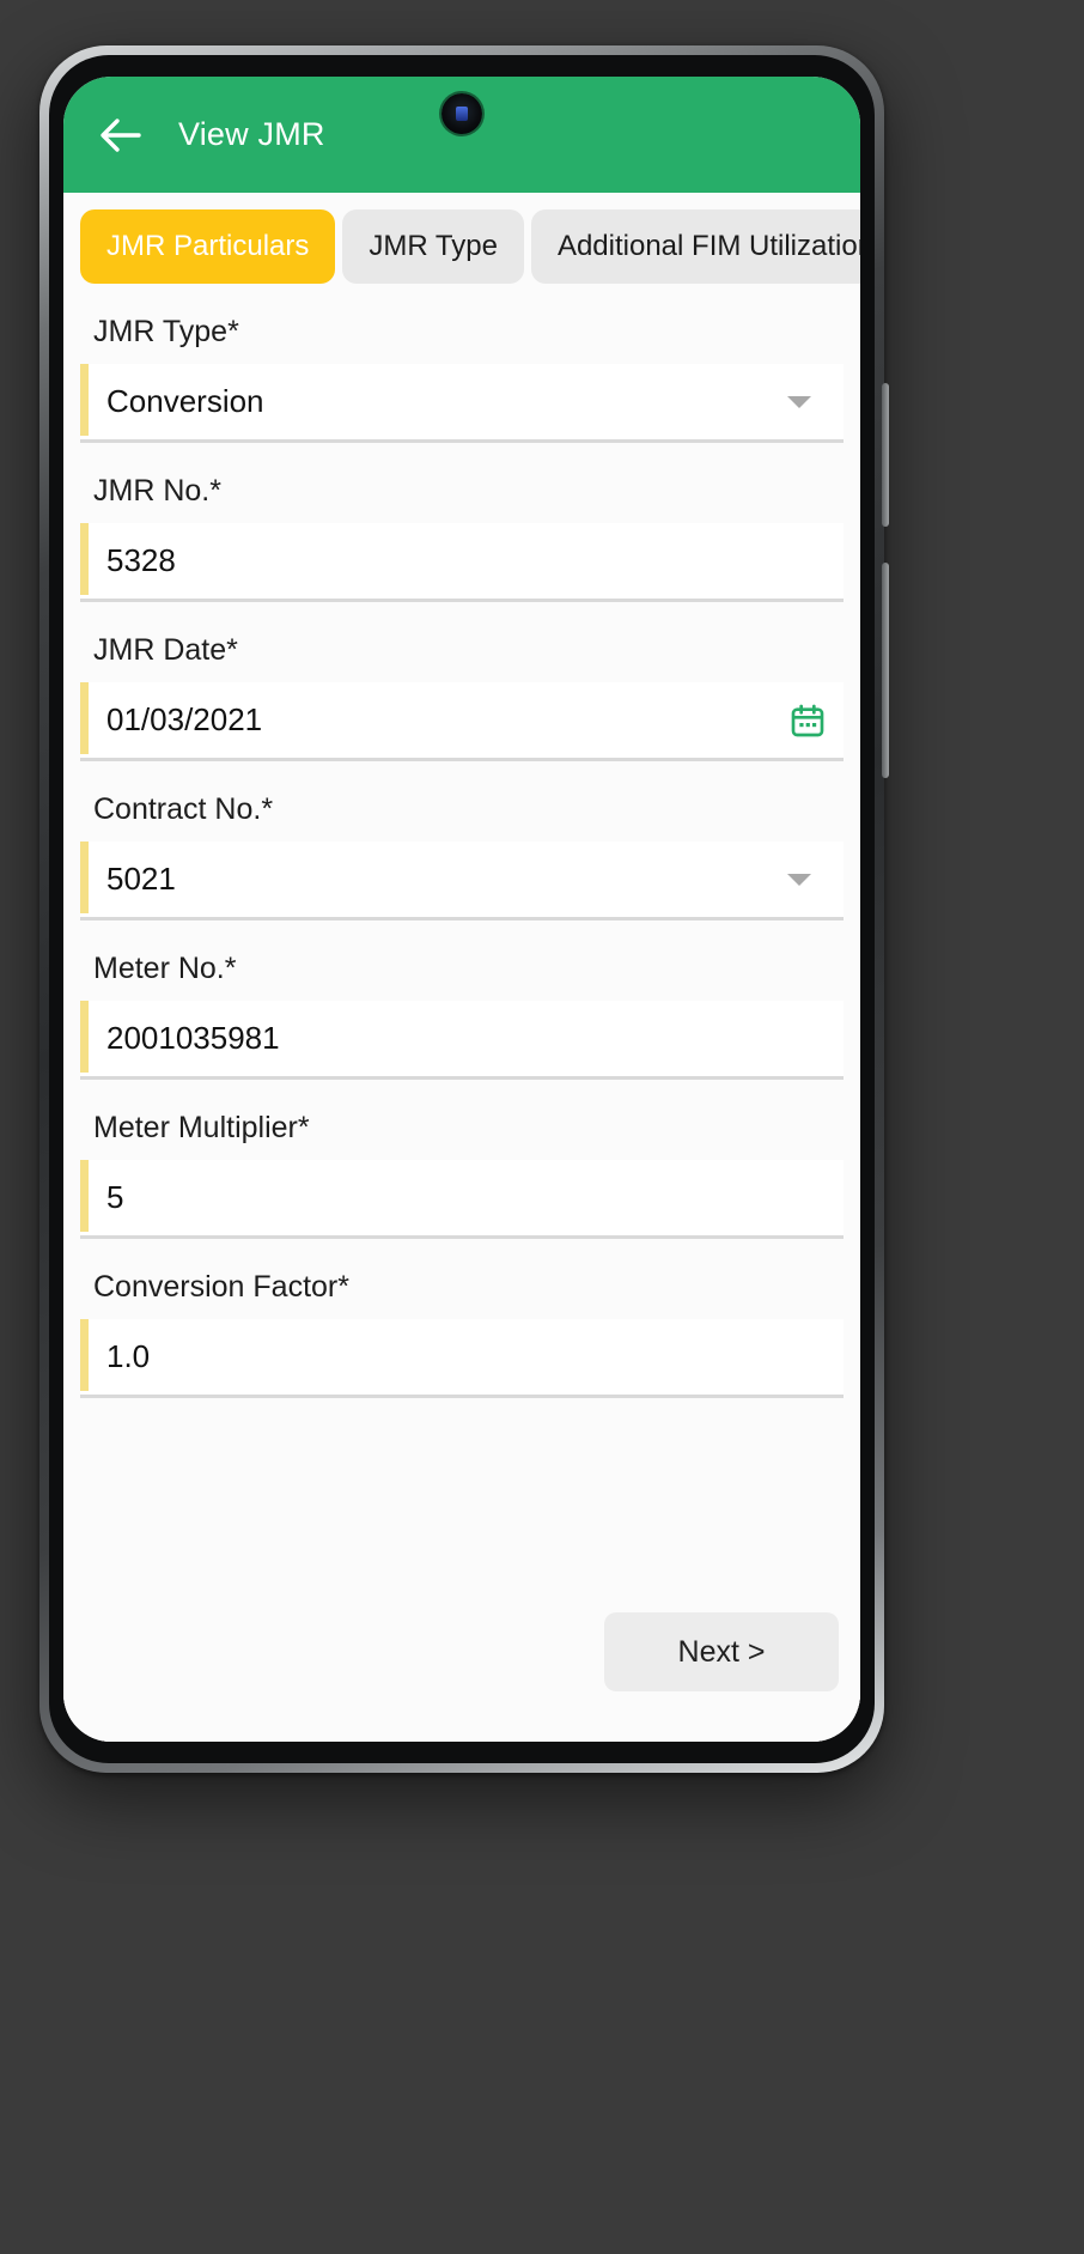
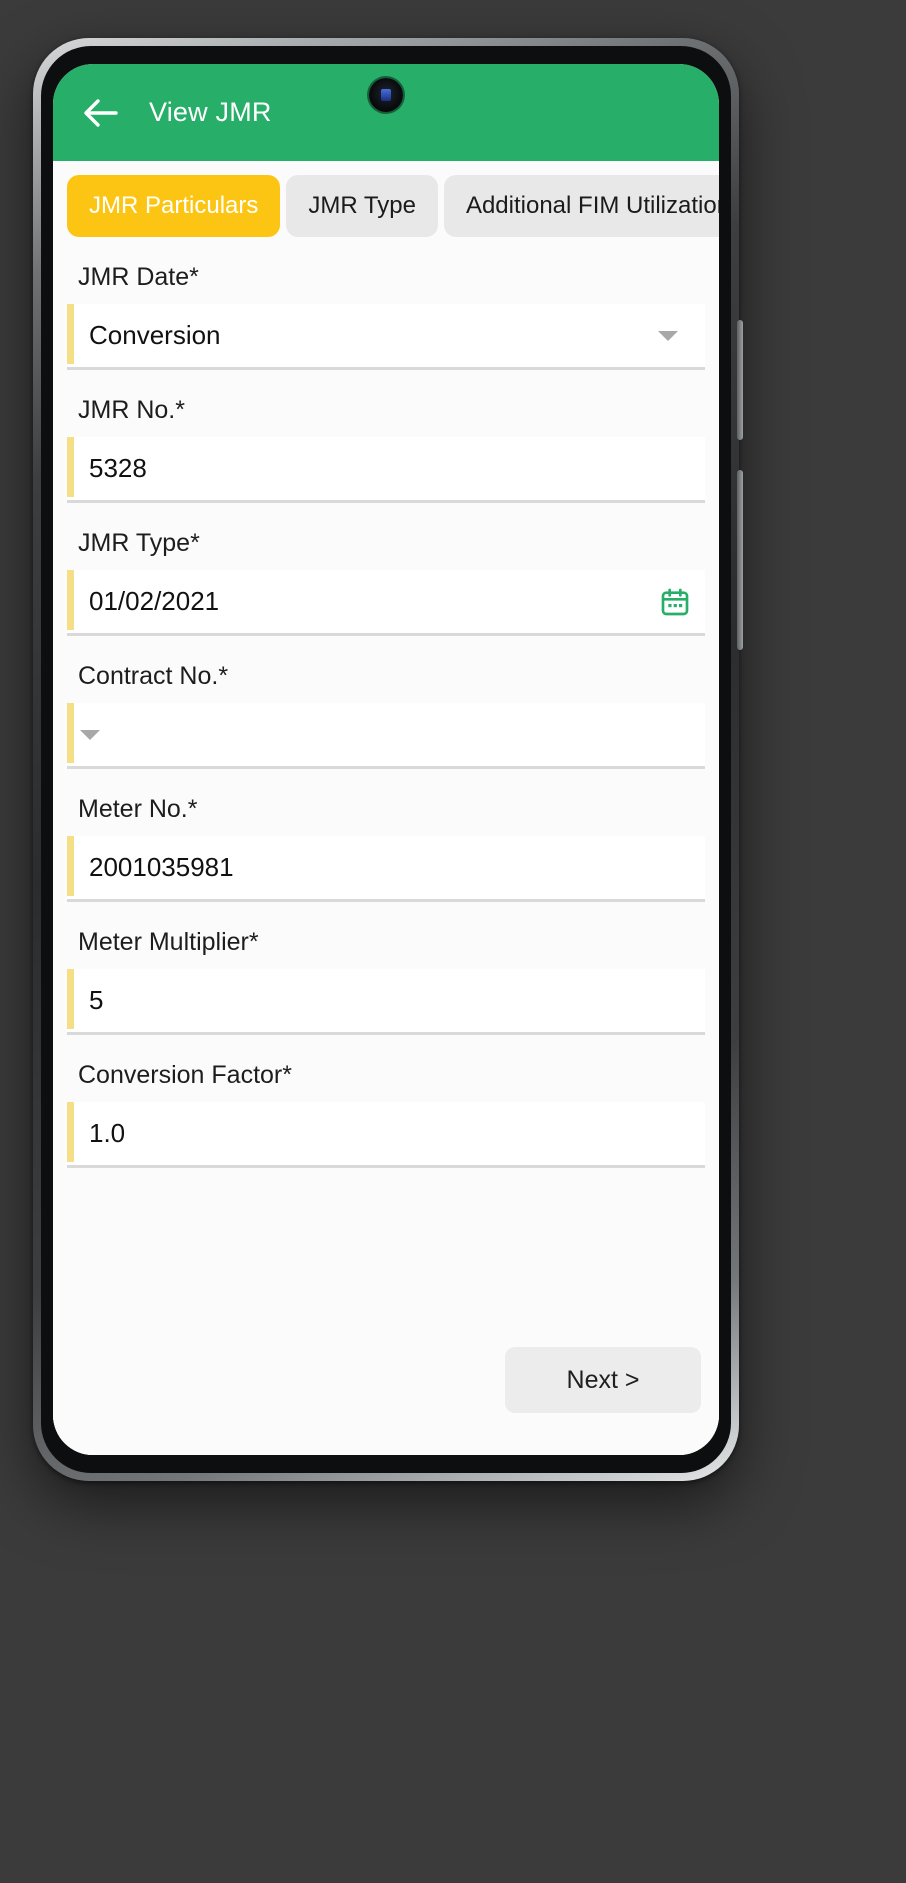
  View JMR
  JMR Particulars
  JMR Type
  Additional FIM Utilizatio
- JMR Type*
+ JMR Date*
  Conversion
  JMR No.*
  5328
- JMR Date*
+ JMR Type*
- 01/03/2021
+ 01/02/2021
  Contract No.*
- 5021
  Meter No.*
  2001035981
  Meter Multiplier*
  5
  Conversion Factor*
  1.0
  Next >
